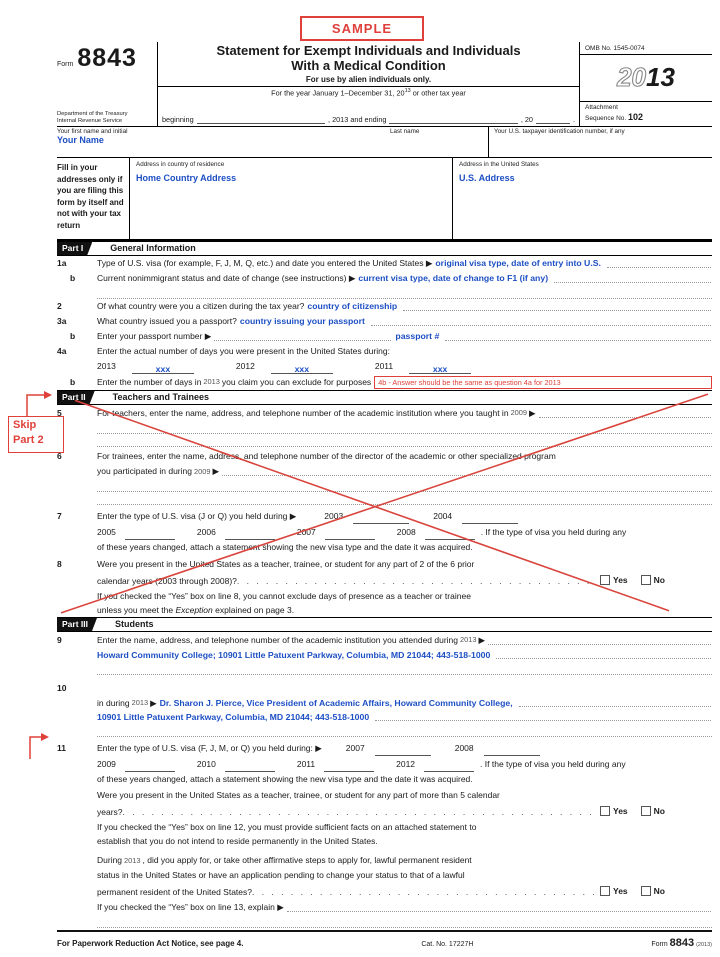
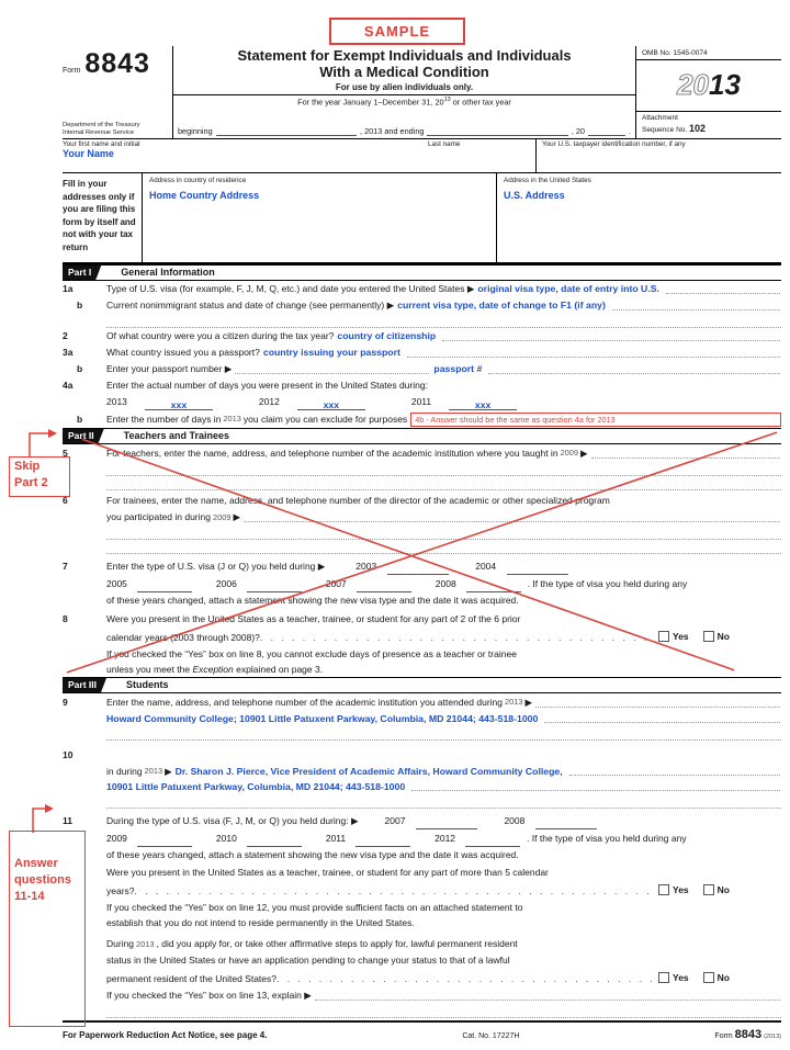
  SAMPLE
  8843
  Statement for Exempt Individuals and Individuals
  With a Medical Condition
  For use by alien individuals only.
  For the year January 1–December 31, 20 or other tax year
  beginning
  , 2013 and ending
  , 20
  .
  20
  13
  Your Name
  Fill in your addresses only if you are filing this form by itself and not with your tax return
  Home Country Address
  U.S. Address
  Part I
  General Information
  1a
  Type of U.S. visa (for example, F, J, M, Q, etc.) and date you entered the United States ▶
  original visa type, date of entry into U.S.
  b
- Current nonimmigrant status and date of change (see instructions) ▶
+ Current nonimmigrant status and date of change (see permanently) ▶
  current visa type, date of change to F1 (if any)
  2
  Of what country were you a citizen during the tax year?
  country of citizenship
  3a
  What country issued you a passport?
  country issuing your passport
  b
  Enter your passport number ▶
  passport #
  4a
  Enter the actual number of days you were present in the United States during:
  2013
  xxx
  2012
  xxx
  2011
  xxx
  b
  Enter the number of days in
  2013
  you claim you can exclude for purposes
  4b - Answer should be the same as question 4a for 2013
  Part II
  Teachers and Trainees
  5
  Fo teachers, enter the name, address, and telephone number of the academic institution where you taught in
  2009
  ▶
  6
  For trainees, enter the name, addres, and telephone number of the director of the academic or other specializedrogram
  you participated in during
  2009
  ▶
  7
  Enter the type of U.S. visa (J or Q) you held during ▶
  2003
  2004
  2005
  2006
  007
  2008
  . If the type of visa you held during any
  of these years changed, attach a statemet showing the new visa type and the date it was acquired.
  8
  Were you present in the Unid States as a teacher, trainee, or student for any part of 2 of the 6 prior
  calendar years2003 through 2008)?
  . . . . . . . . . . . . . . . . . . . . . . . . . . . . . . . . . . . . .
  Yes
  No
  If yu checked the “Yes” box on line 8, you cannot exclude days of presence as a teacher or trainee
  unless you meet the Exception explained on page 3.
  Skip
  Part 2
  Part III
  Students
  9
  Enter the name, address, and telephone number of the academic institution you attended during
  2013
  ▶
  Howard Community College; 10901 Little Patuxent Parkway, Columbia, MD 21044; 443-518-1000
  10
  in during
  2013
  ▶
  Dr. Sharon J. Pierce, Vice President of Academic Affairs, Howard Community College,
  10901 Little Patuxent Parkway, Columbia, MD 21044; 443-518-1000
  11
- Enter the type of U.S. visa (F, J, M, or Q) you held during: ▶
+ During the type of U.S. visa (F, J, M, or Q) you held during: ▶
  2007
  2008
  2009
  2010
  2011
  2012
  . If the type of visa you held during any
  of these years changed, attach a statement showing the new visa type and the date it was acquired.
  Were you present in the United States as a teacher, trainee, or student for any part of more than 5 calendar
  years?
  . . . . . . . . . . . . . . . . . . . . . . . . . . . . . . . . . . . . . . . . . . . . . . . . .
  Yes
  No
  If you checked the “Yes” box on line 12, you must provide sufficient facts on an attached statement to
  establish that you do not intend to reside permanently in the United States.
  During
  2013
  , did you apply for, or take other affirmative steps to apply for, lawful permanent resident
  status in the United States or have an application pending to change your status to that of a lawful
  permanent resident of the United States?
  . . . . . . . . . . . . . . . . . . . . . . . . . . . . . . . . . . .
  Yes
  No
  If you checked the “Yes” box on line 13, explain ▶
+ Answer questions 11-14
  For Paperwork Reduction Act Notice, see page 4.
